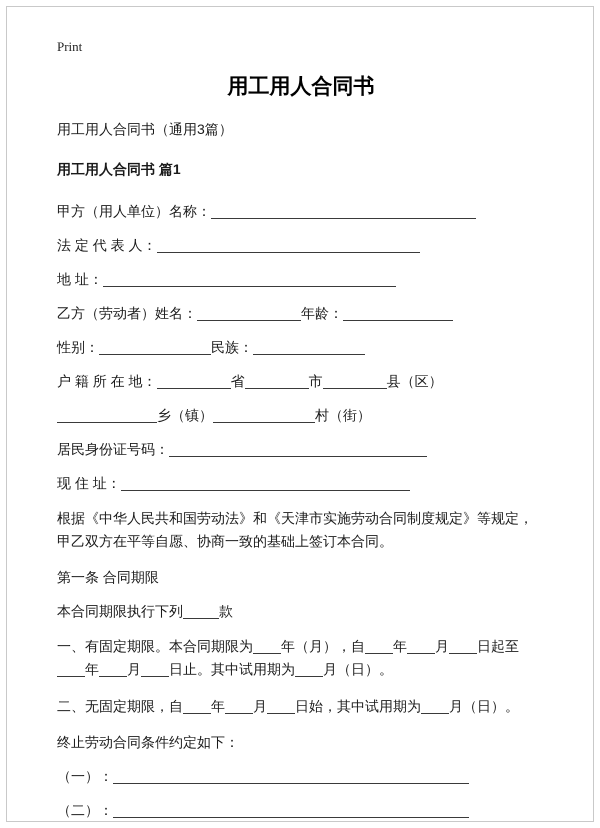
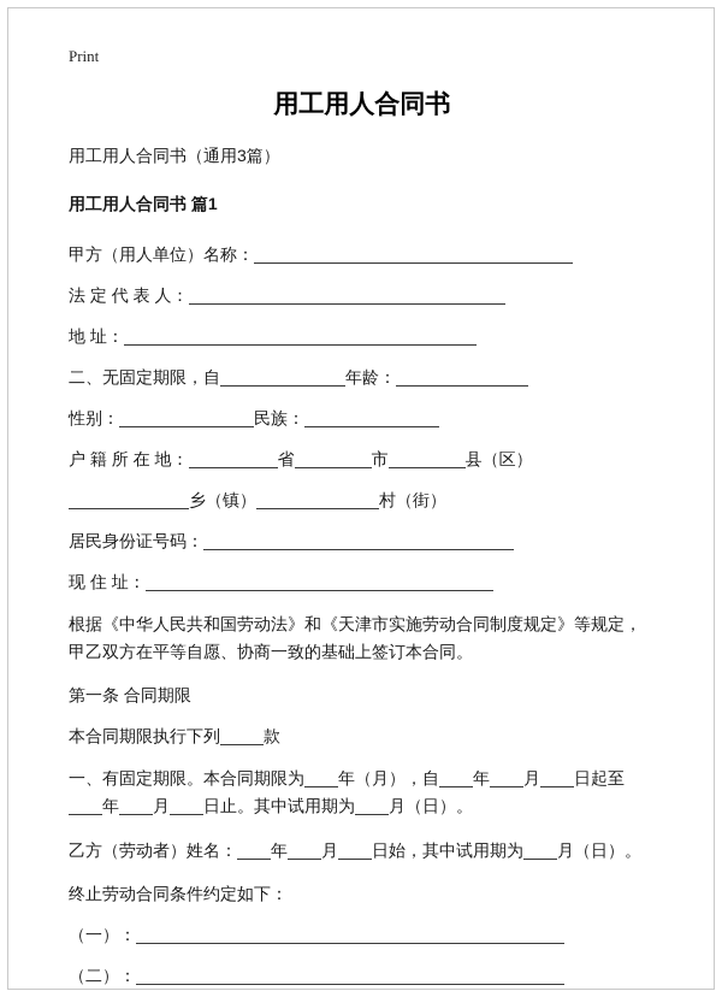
  Print
  用工用人合同书
  用工用人合同书（通用3篇）
  用工用人合同书 篇1
  甲方（用人单位）名称：
  法 定 代 表 人：
  地 址：
- 乙方（劳动者）姓名： 年龄：
+ 二、无固定期限，自 年龄：
  性别： 民族：
  户 籍 所 在 地： 省 市 县（区）
  乡（镇） 村（街）
  居民身份证号码：
  现 住 址：
  根据《中华人民共和国劳动法》和《天津市实施劳动合同制度规定》等规定，甲乙双方在平等自愿、协商一致的基础上签订本合同。
  第一条 合同期限
  本合同期限执行下列 款
  一、有固定期限。本合同期限为 年（月），自 年 月 日起至年 月 日止。其中试用期为 月（日）。
- 二、无固定期限，自 年 月 日始，其中试用期为 月（日）。
+ 乙方（劳动者）姓名： 年 月 日始，其中试用期为 月（日）。
  终止劳动合同条件约定如下：
  （一）：
  （二）：
